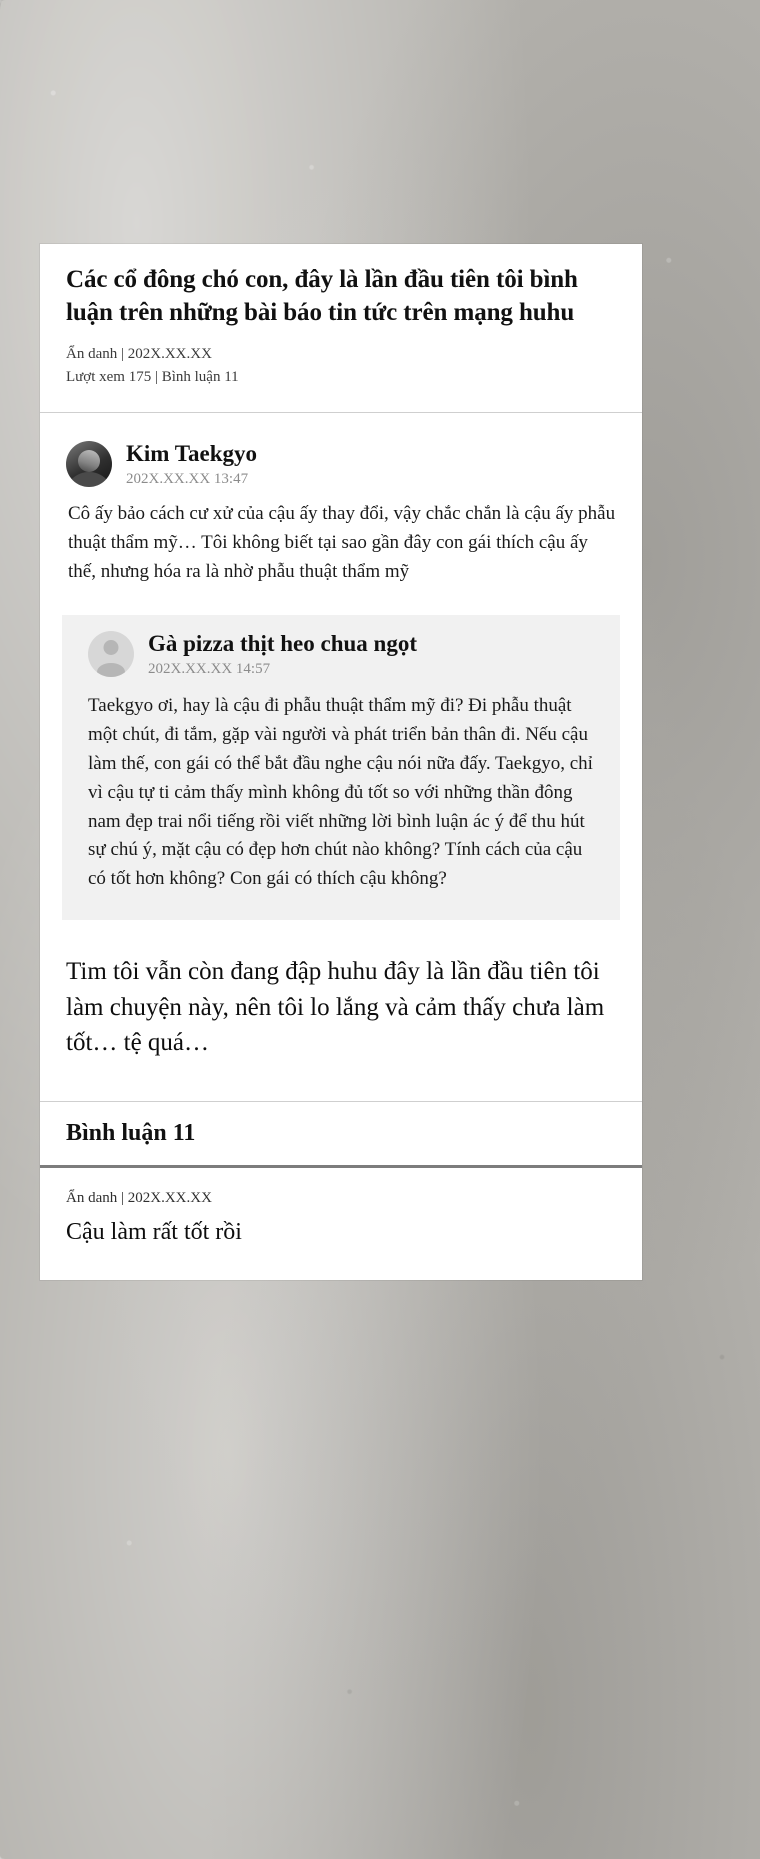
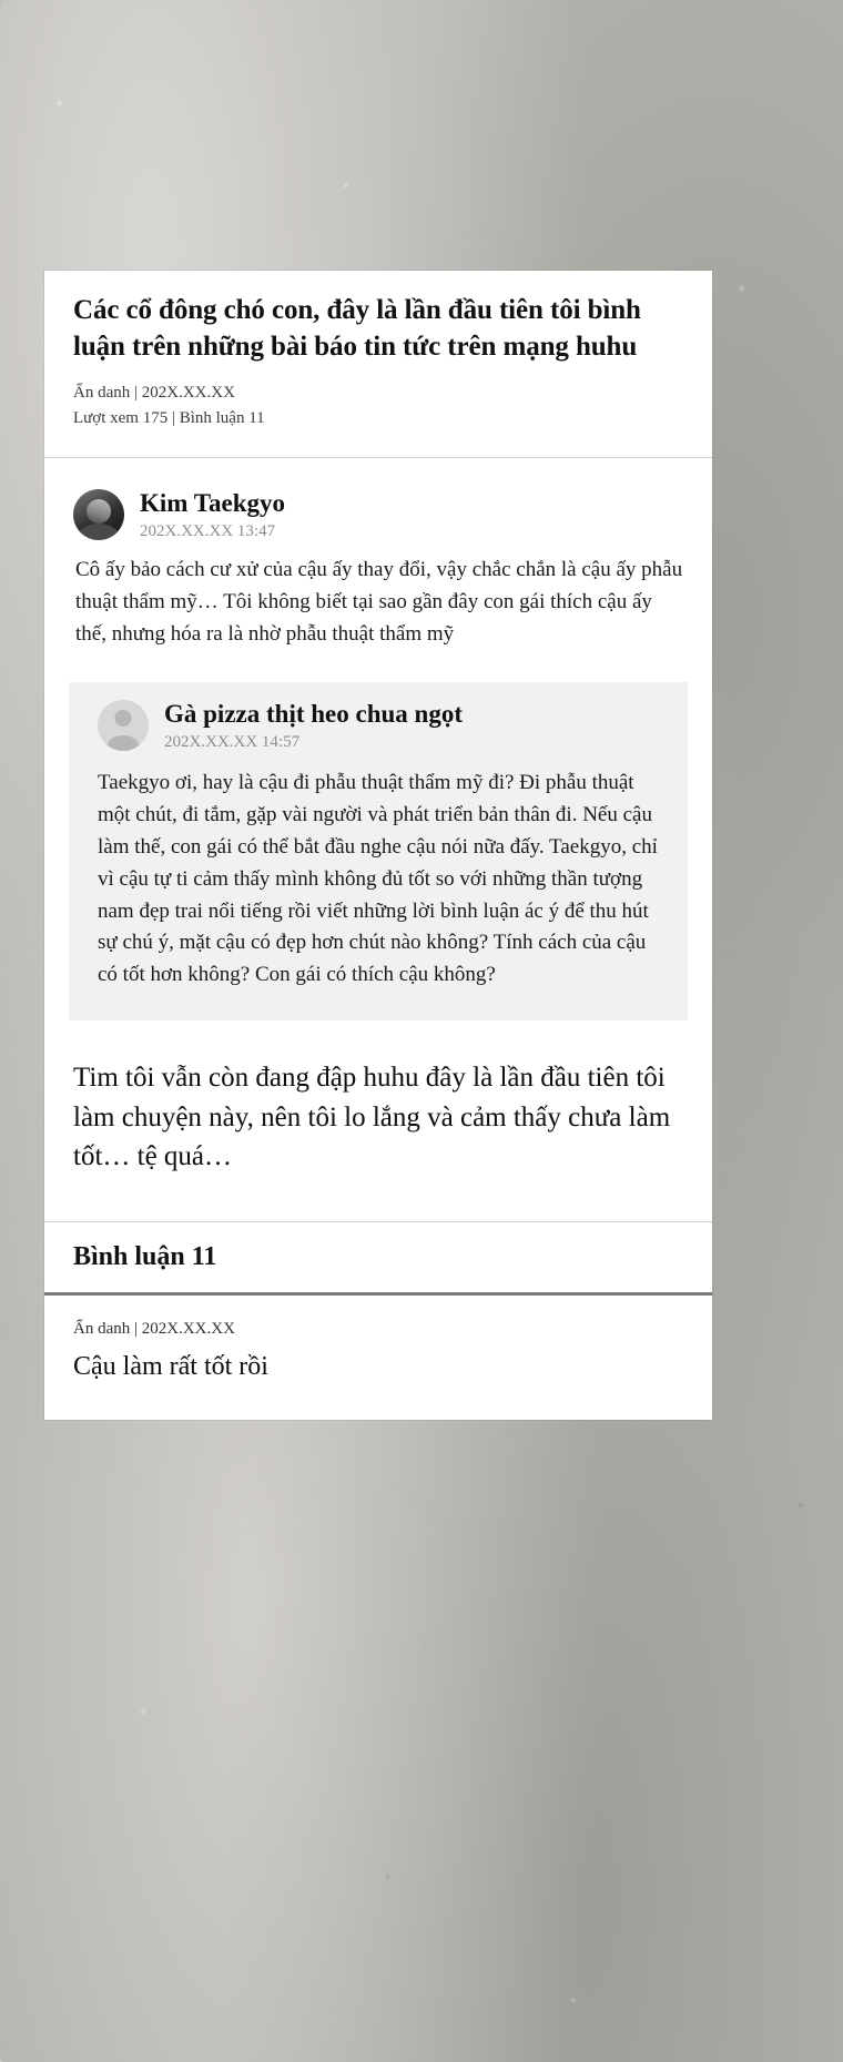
  Các cổ đông chó con, đây là lần đầu tiên tôi bình luận trên những bài báo tin tức trên mạng huhu
  Ẩn danh | 202X.XX.XX
  Lượt xem 175 | Bình luận 11
  Kim Taekgyo
  202X.XX.XX 13:47
  Cô ấy bảo cách cư xử của cậu ấy thay đổi, vậy chắc chắn là cậu ấy phẫu thuật thẩm mỹ… Tôi không biết tại sao gần đây con gái thích cậu ấy thế, nhưng hóa ra là nhờ phẫu thuật thẩm mỹ
  Gà pizza thịt heo chua ngọt
  202X.XX.XX 14:57
- Taekgyo ơi, hay là cậu đi phẫu thuật thẩm mỹ đi? Đi phẫu thuật một chút, đi tắm, gặp vài người và phát triển bản thân đi. Nếu cậu làm thế, con gái có thể bắt đầu nghe cậu nói nữa đấy. Taekgyo, chỉ vì cậu tự ti cảm thấy mình không đủ tốt so với những thần đông nam đẹp trai nổi tiếng rồi viết những lời bình luận ác ý để thu hút sự chú ý, mặt cậu có đẹp hơn chút nào không? Tính cách của cậu có tốt hơn không? Con gái có thích cậu không?
+ Taekgyo ơi, hay là cậu đi phẫu thuật thẩm mỹ đi? Đi phẫu thuật một chút, đi tắm, gặp vài người và phát triển bản thân đi. Nếu cậu làm thế, con gái có thể bắt đầu nghe cậu nói nữa đấy. Taekgyo, chỉ vì cậu tự ti cảm thấy mình không đủ tốt so với những thần tượng nam đẹp trai nổi tiếng rồi viết những lời bình luận ác ý để thu hút sự chú ý, mặt cậu có đẹp hơn chút nào không? Tính cách của cậu có tốt hơn không? Con gái có thích cậu không?
  Tim tôi vẫn còn đang đập huhu đây là lần đầu tiên tôi làm chuyện này, nên tôi lo lắng và cảm thấy chưa làm tốt… tệ quá…
  Bình luận 11
  Ẩn danh | 202X.XX.XX
  Cậu làm rất tốt rồi
